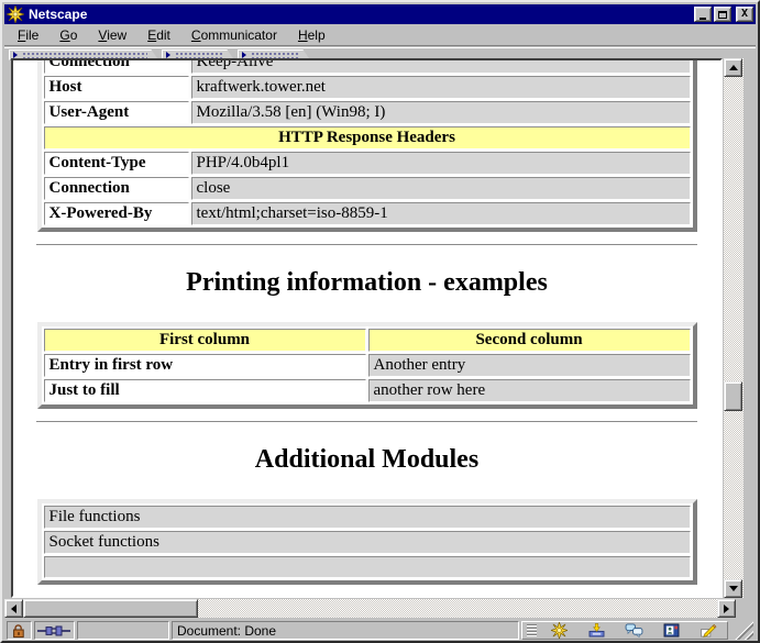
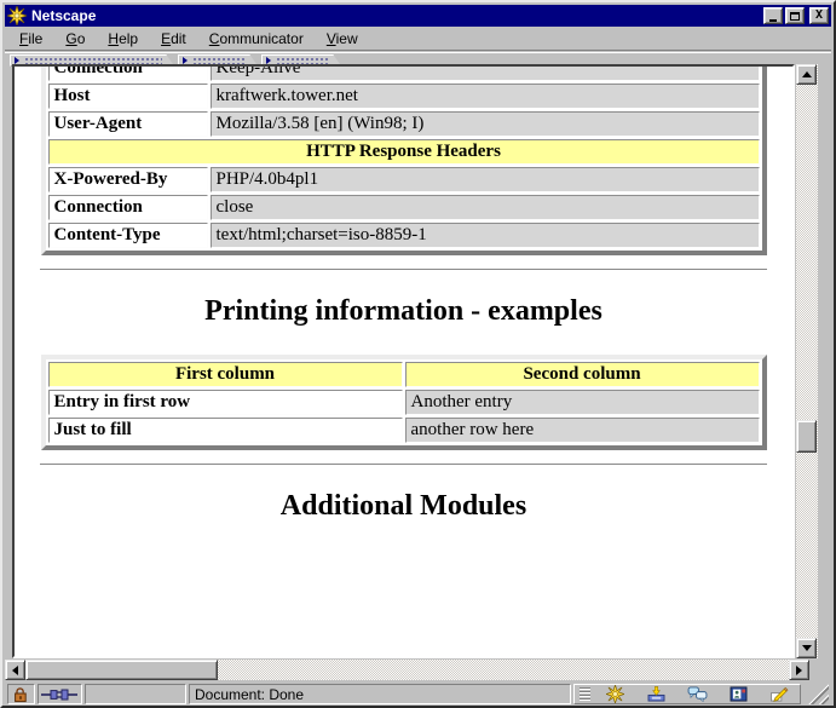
  Netscape
  X
  File
  Go
- View
+ Help
  Edit
  Communicator
- Help
+ View
  Connection	Keep-Alive
  Host	kraftwerk.tower.net
  User-Agent	Mozilla/3.58 [en] (Win98; I)
  HTTP Response Headers
- Content-Type	PHP/4.0b4pl1
+ X-Powered-By	PHP/4.0b4pl1
  Connection	close
- X-Powered-By	text/html;charset=iso-8859-1
+ Content-Type	text/html;charset=iso-8859-1
  Printing information - examples
  First column	Second column
  Entry in first row	Another entry
  Just to fill	another row here
  Additional Modules
- File functions
- Socket functions
  Document: Done
